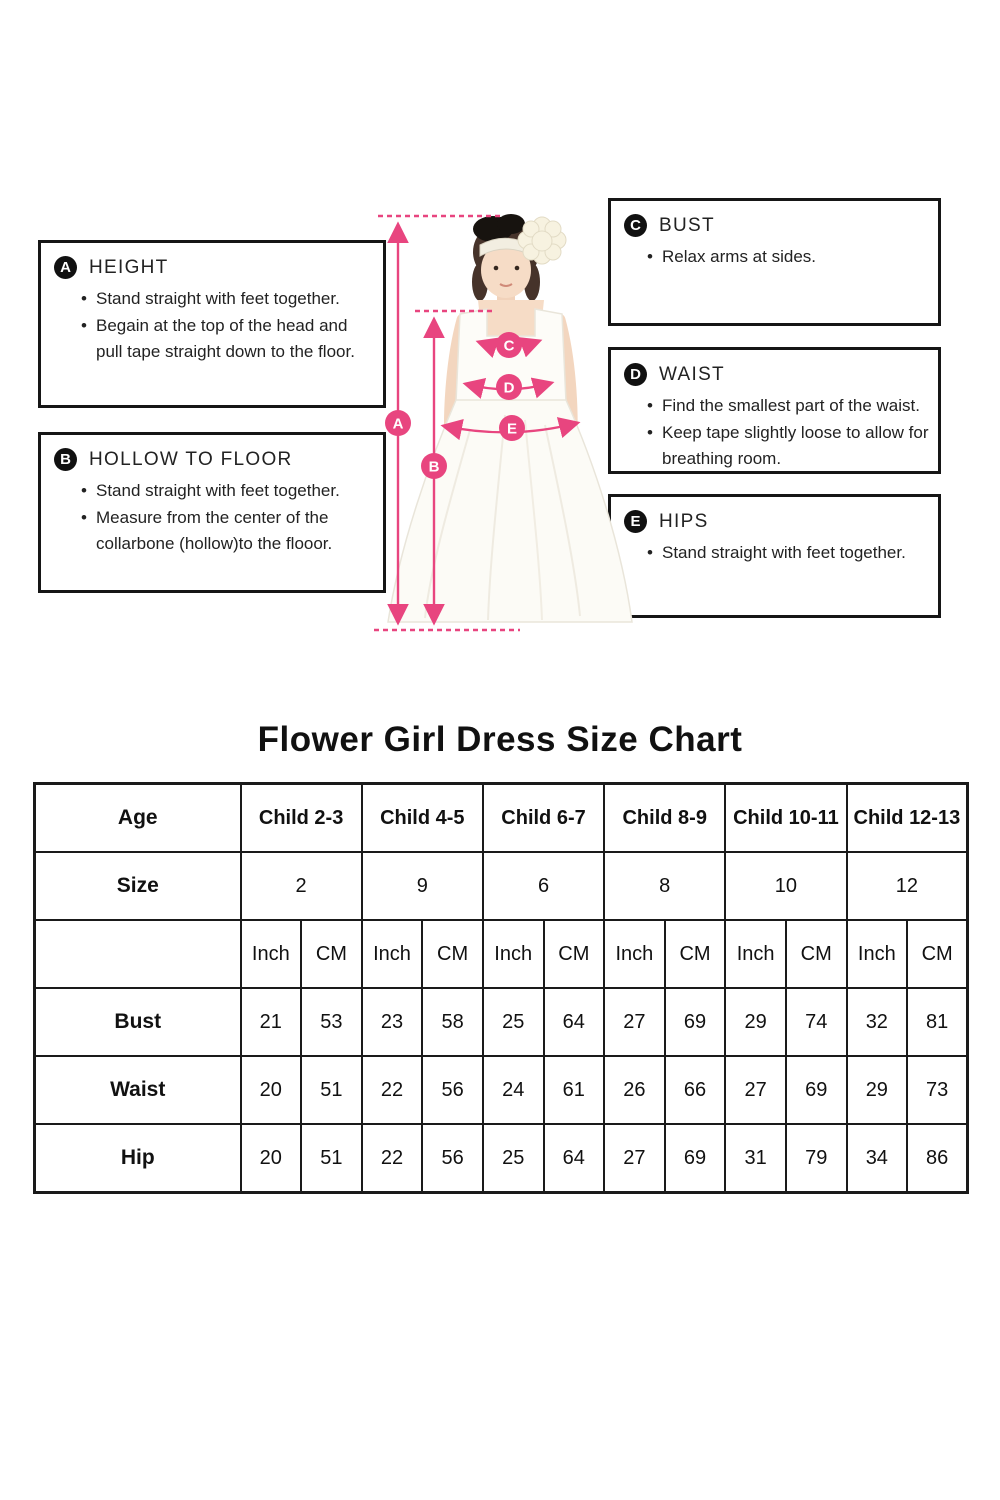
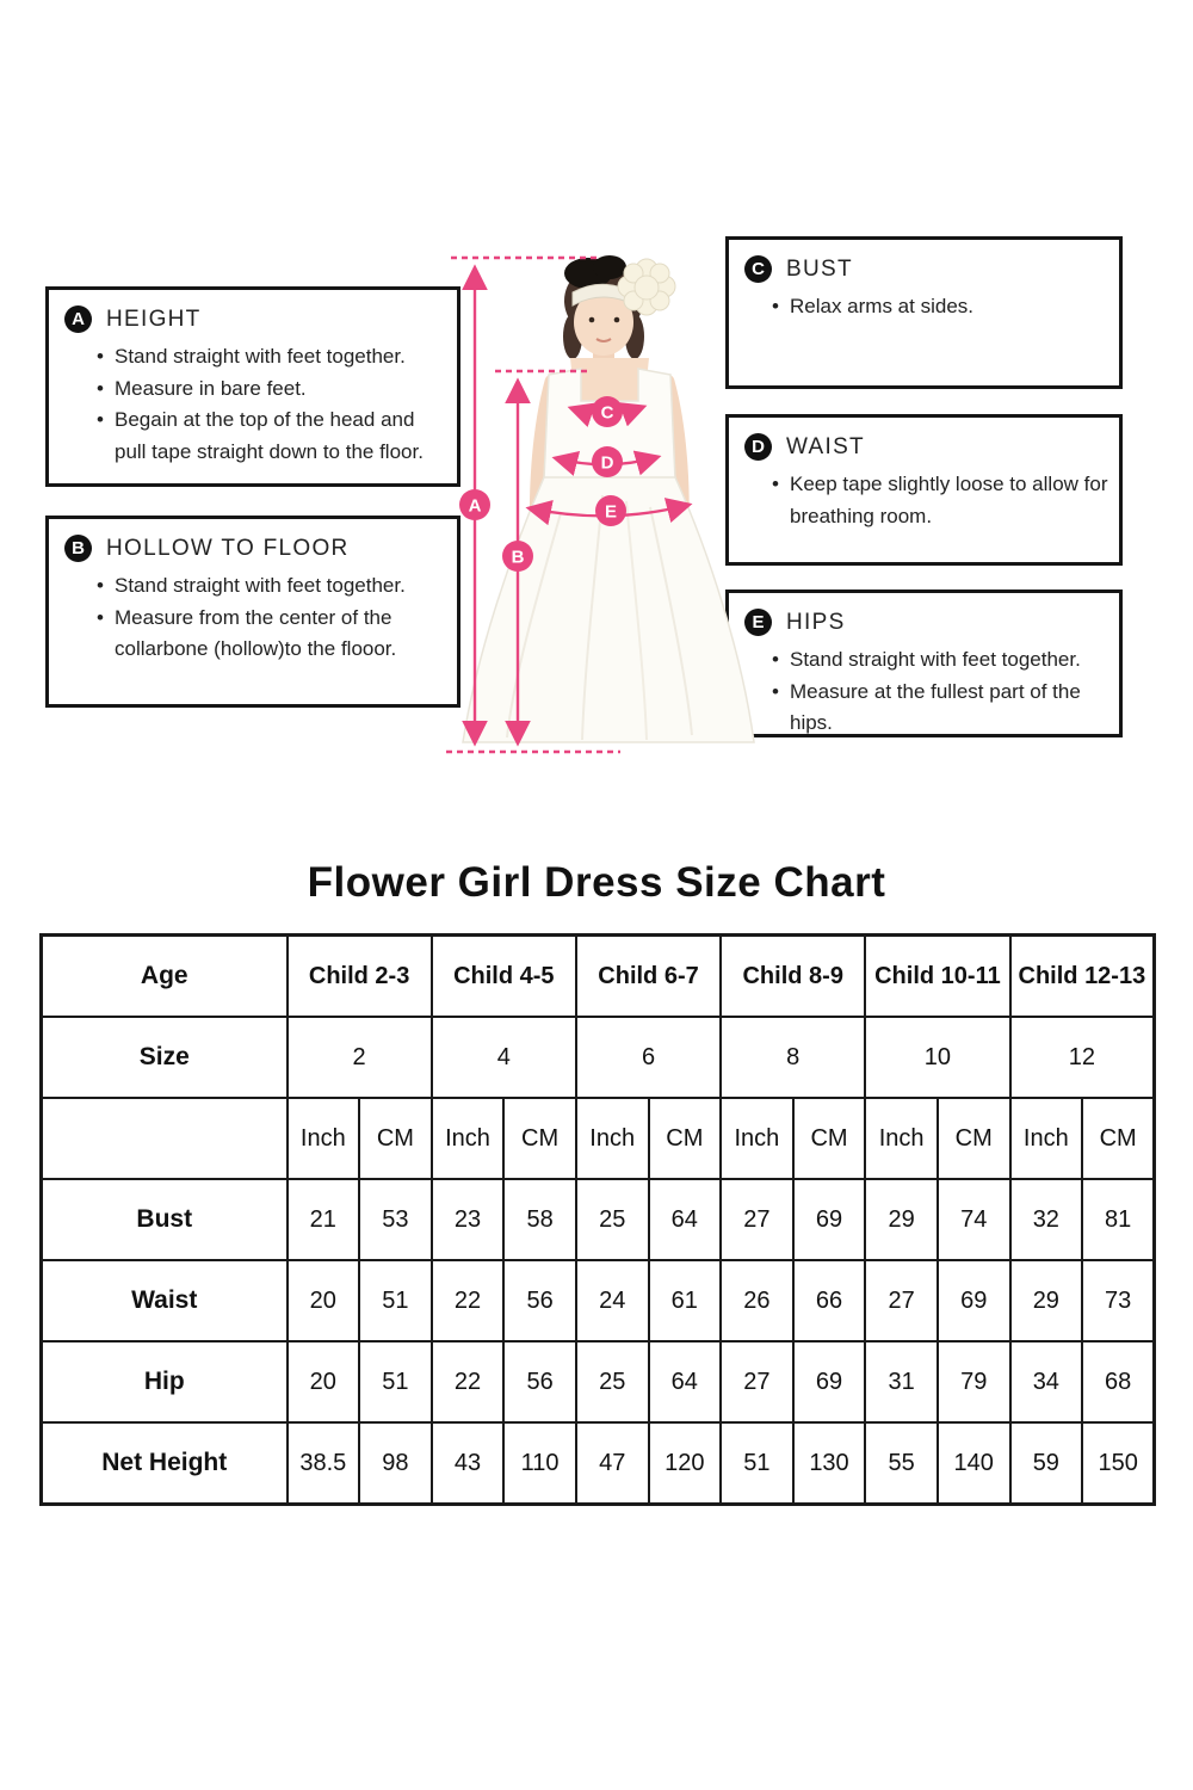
  A
  HEIGHT
  Stand straight with feet together.
+ Measure in bare feet.
  Begain at the top of the head and pull tape straight down to the floor.
  B
  HOLLOW TO FLOOR
  Stand straight with feet together.
  Measure from the center of the collarbone (hollow)to the flooor.
  C
  BUST
  Relax arms at sides.
  D
  WAIST
- Find the smallest part of the waist.
  Keep tape slightly loose to allow for breathing room.
  E
  HIPS
  Stand straight with feet together.
+ Measure at the fullest part of the hips.
  A
  B
  C
  D
  E
  Flower Girl Dress Size Chart
  Age	Child 2-3	Child 4-5	Child 6-7	Child 8-9	Child 10-11	Child 12-13
- Size	2	9	6	8	10	12
+ Size	2	4	6	8	10	12
  	Inch	CM	Inch	CM	Inch	CM	Inch	CM	Inch	CM	Inch	CM
  Bust	21	53	23	58	25	64	27	69	29	74	32	81
  Waist	20	51	22	56	24	61	26	66	27	69	29	73
- Hip	20	51	22	56	25	64	27	69	31	79	34	86
+ Hip	20	51	22	56	25	64	27	69	31	79	34	68
+ Net Height	38.5	98	43	110	47	120	51	130	55	140	59	150
